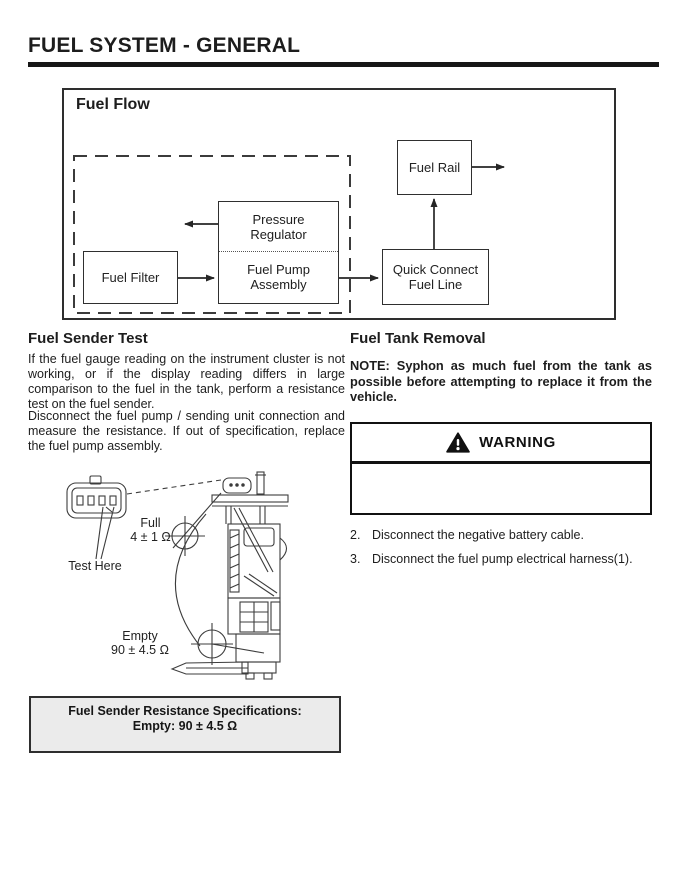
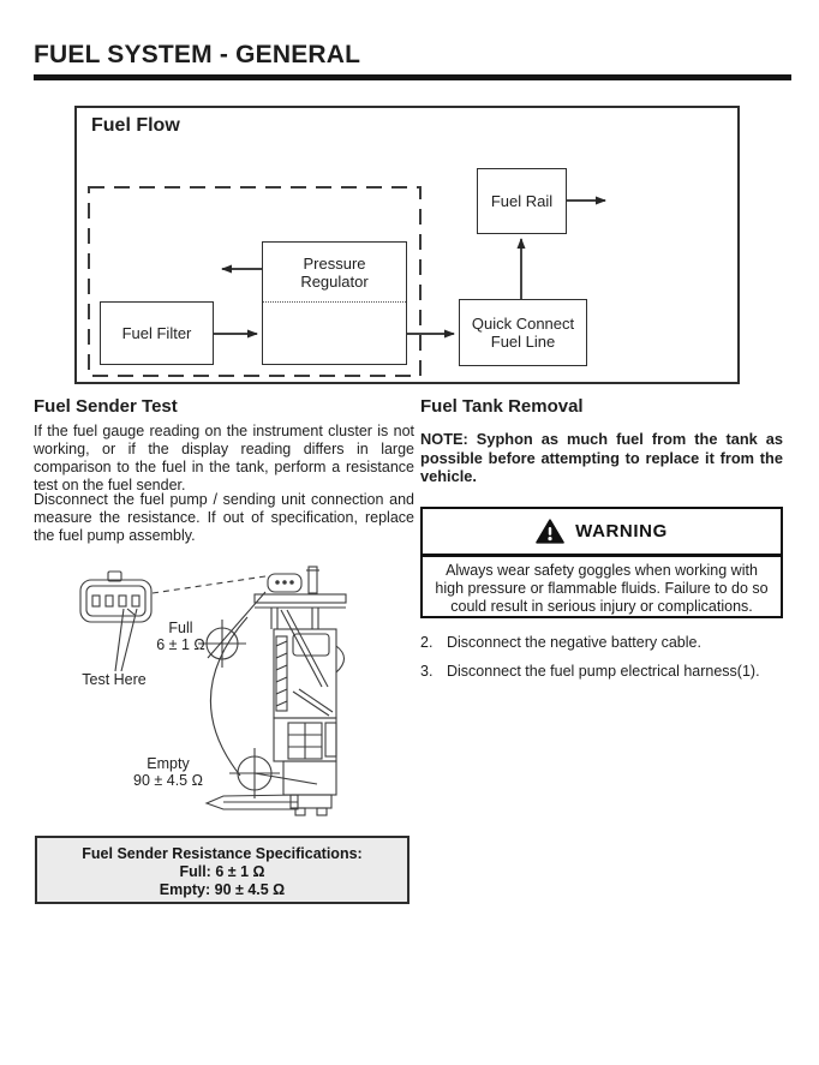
  FUEL SYSTEM - GENERAL
  Fuel Flow
  Fuel Filter
  Pressure Regulator
- Fuel Pump Assembly
  Quick Connect Fuel Line
  Fuel Rail
  Fuel Sender Test
  If the fuel gauge reading on the instrument cluster is not working, or if the display reading differs in large comparison to the fuel in the tank, perform a resistance test on the fuel sender.
  Disconnect the fuel pump / sending unit connection and measure the resistance. If out of specification, replace the fuel pump assembly.
  Full
- 4 ± 1 Ω
+ 6 ± 1 Ω
  Test Here
  Empty
  90 ± 4.5 Ω
  Fuel Sender Resistance Specifications:
+ Full: 6 ± 1 Ω
  Empty: 90 ± 4.5 Ω
  Fuel Tank Removal
  NOTE: Syphon as much fuel from the tank as possible before attempting to replace it from the vehicle.
  WARNING
+ Always wear safety goggles when working with high pressure or flammable fluids. Failure to do so could result in serious injury or complications.
  2.
  Disconnect the negative battery cable.
  3.
  Disconnect the fuel pump electrical harness(1).
